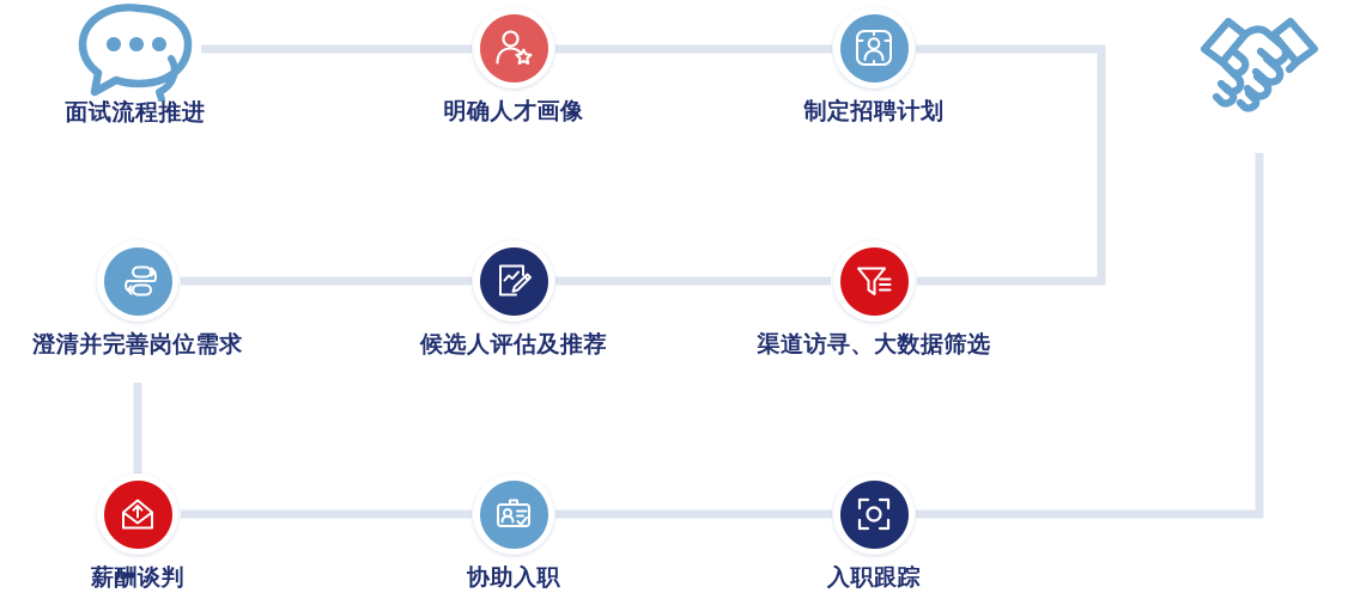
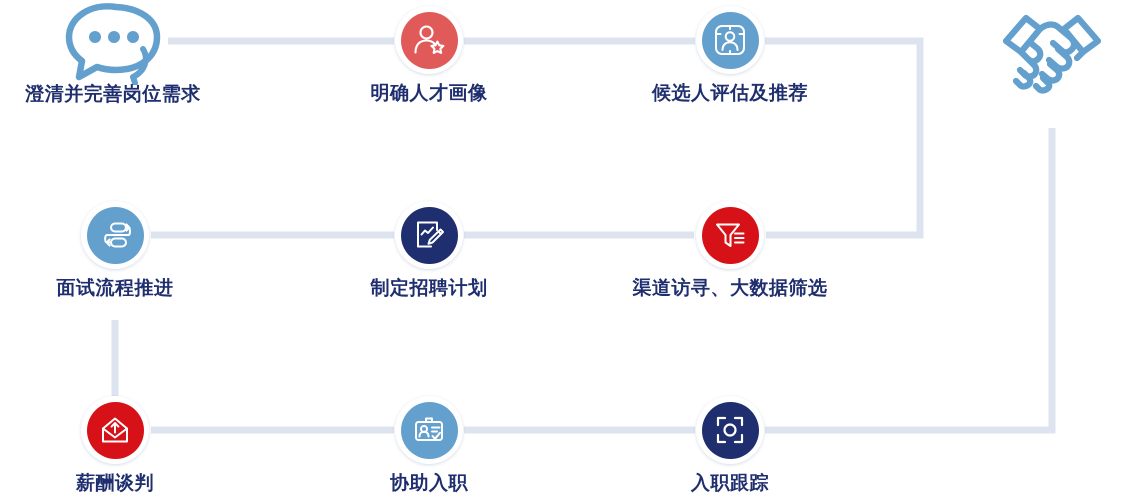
- 面试流程推进
+ 澄清并完善岗位需求
  明确人才画像
- 制定招聘计划
+ 候选人评估及推荐
- 澄清并完善岗位需求
+ 面试流程推进
- 候选人评估及推荐
+ 制定招聘计划
  渠道访寻、大数据筛选
  薪酬谈判
  协助入职
  入职跟踪
